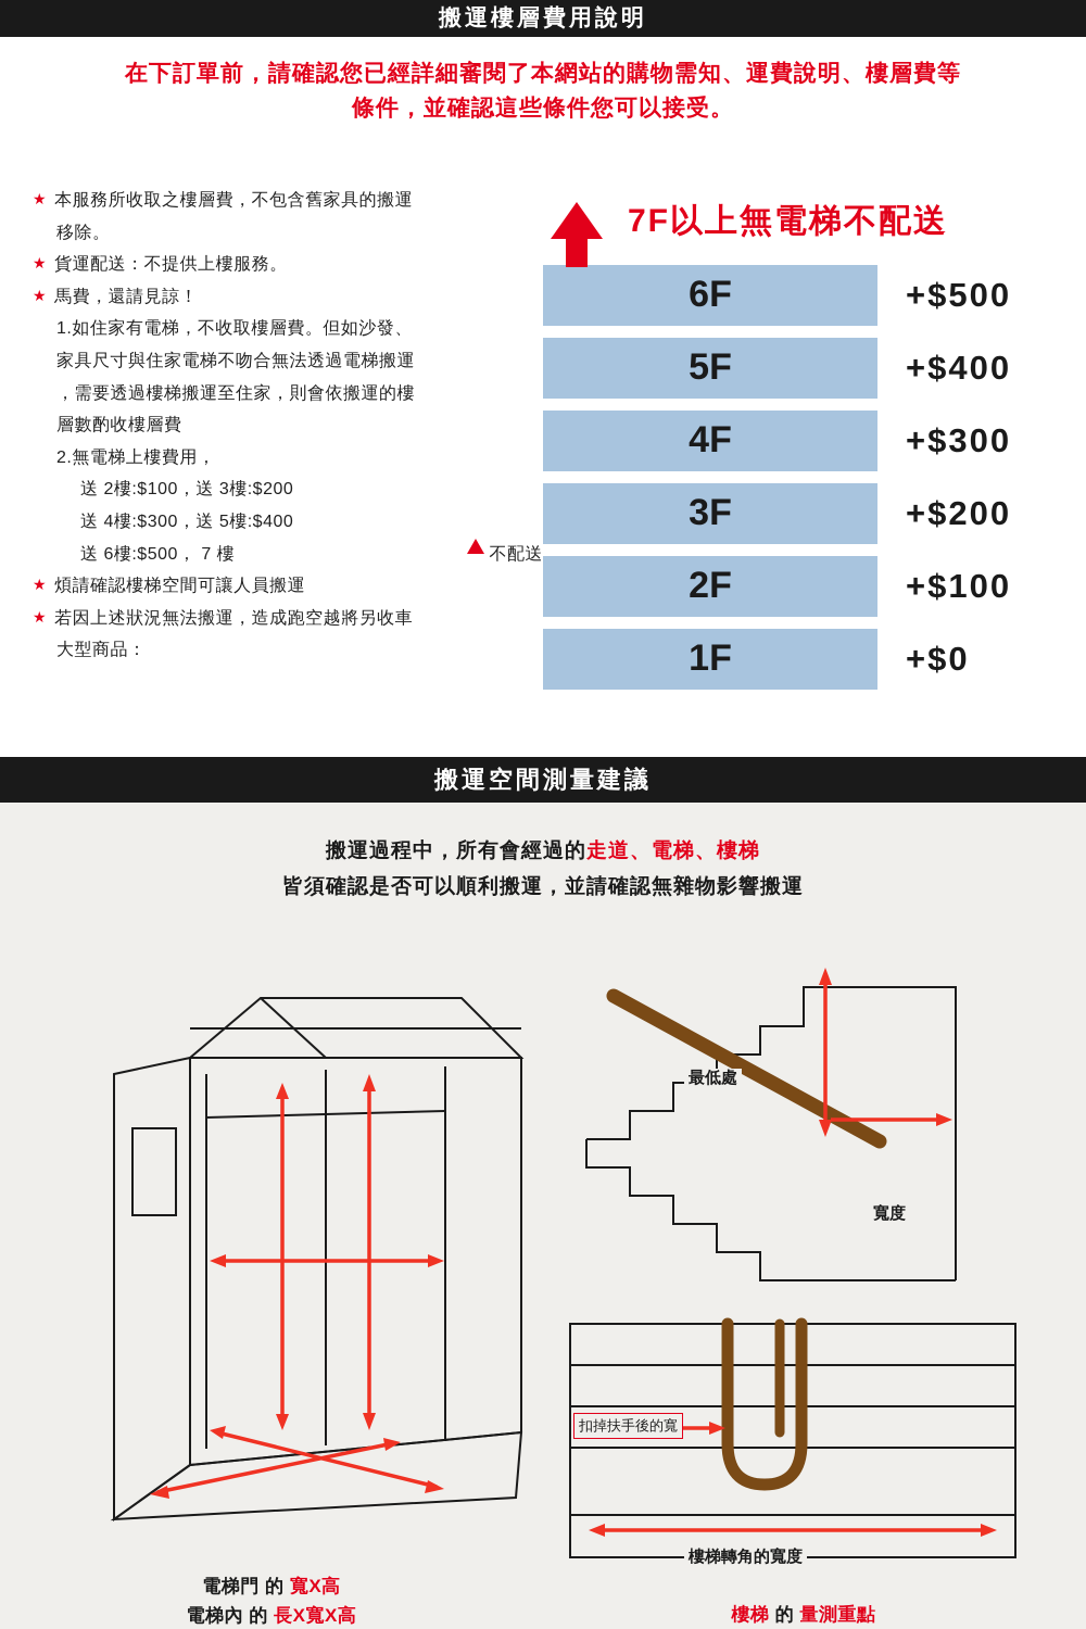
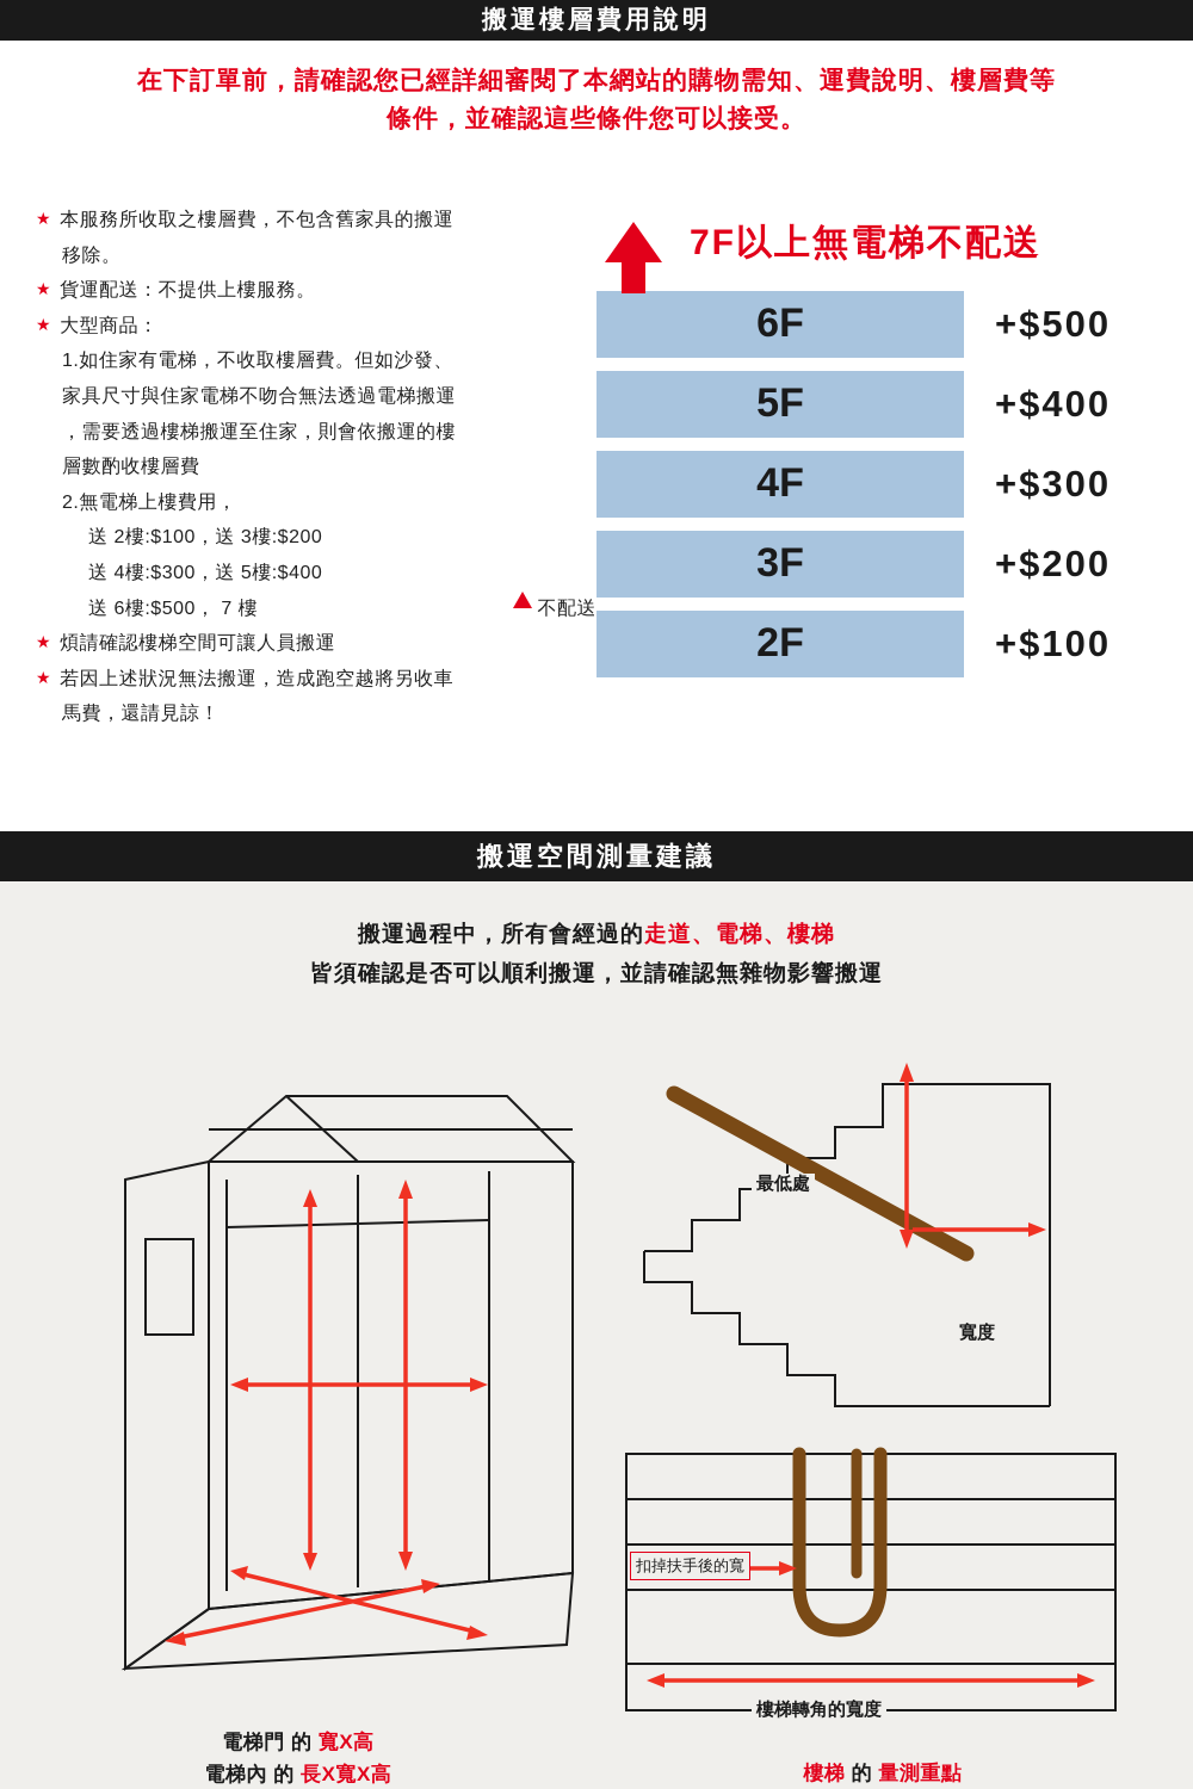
  搬運樓層費用說明
  在下訂單前，請確認您已經詳細審閱了本網站的購物需知、運費說明、樓層費等
  條件，並確認這些條件您可以接受。
  ★
  本服務所收取之樓層費，不包含舊家具的搬運
  移除。
  ★
  貨運配送：不提供上樓服務。
  ★
- 馬費，還請見諒！
+ 大型商品：
  1.如住家有電梯，不收取樓層費。但如沙發、
  家具尺寸與住家電梯不吻合無法透過電梯搬運
  ，需要透過樓梯搬運至住家，則會依搬運的樓
  層數酌收樓層費
  2.無電梯上樓費用，
  送 2樓:$100，送 3樓:$200
  送 4樓:$300，送 5樓:$400
  送 6樓:$500， 7 樓
  不配送
  ★
  煩請確認樓梯空間可讓人員搬運
  ★
  若因上述狀況無法搬運，造成跑空越將另收車
- 大型商品：
+ 馬費，還請見諒！
  7F以上無電梯不配送
  6F
  +$500
  5F
  +$400
  4F
  +$300
  3F
  +$200
  2F
  +$100
- 1F
- +$0
  搬運空間測量建議
  搬運過程中，所有會經過的走道、電梯、樓梯
  皆須確認是否可以順利搬運，並請確認無雜物影響搬運
  電梯門 的 寬X高
  電梯內 的 長X寬X高
  最低處
  寬度
  扣掉扶手後的寬
  樓梯轉角的寬度
  樓梯 的 量測重點
